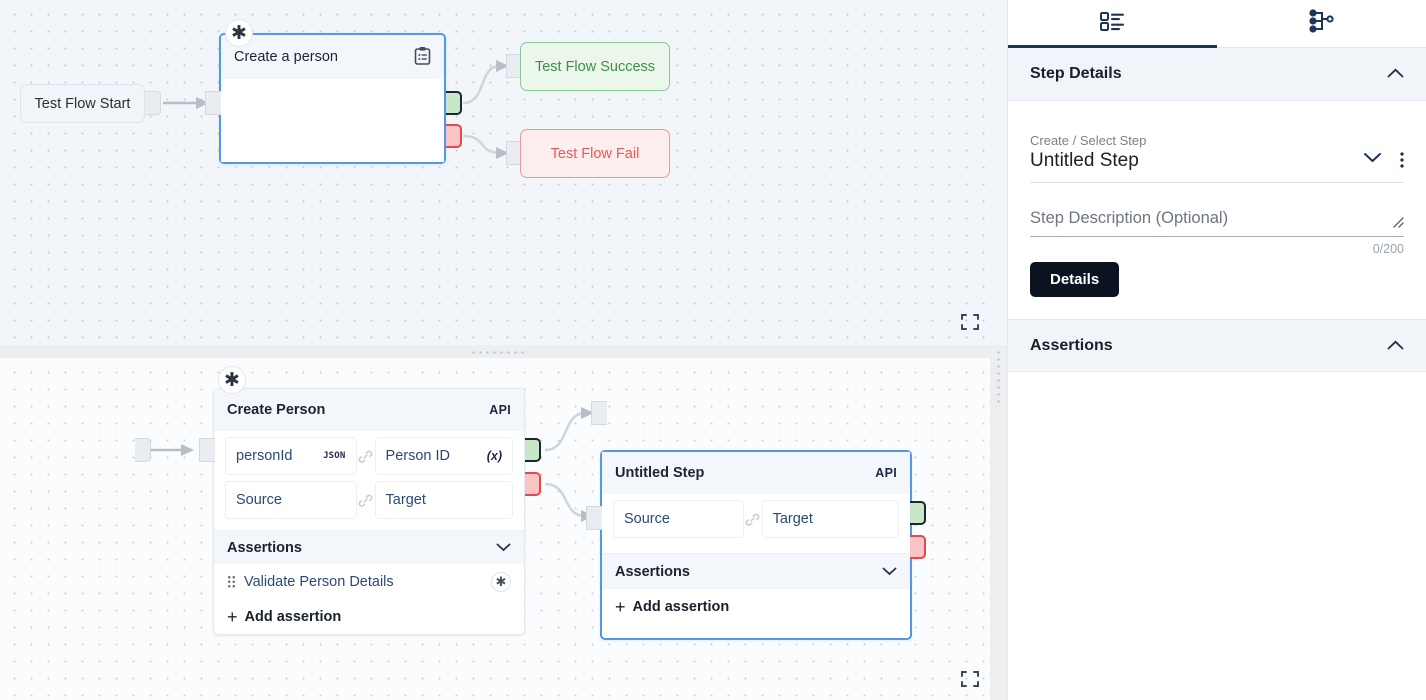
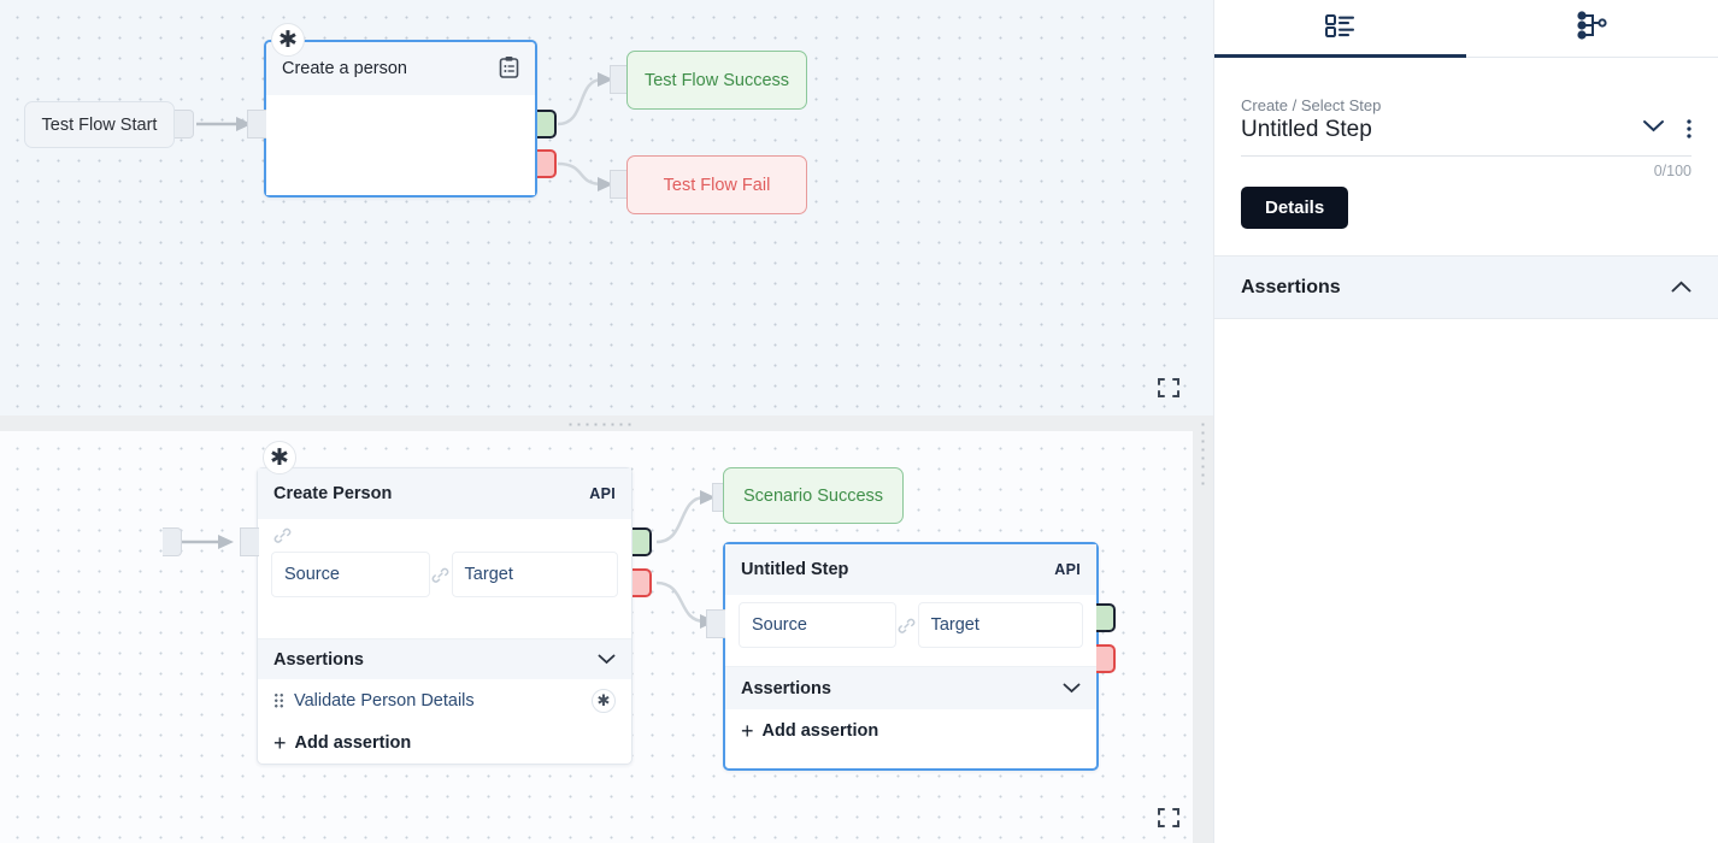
  Test Flow Start
  ✱
  Create a person
  Test Flow Success
  Test Flow Fail
  ✱
  Create Person
  API
- personId
- JSON
- Person ID
- (x)
  Source
  Target
  Assertions
  Validate Person Details
  ✱
  +
  Add assertion
+ Scenario Success
  Untitled Step
  API
  Source
  Target
  Assertions
  +
  Add assertion
- Step Details
  Create / Select Step
  Untitled Step
- Step Description (Optional)
- 0/200
+ 0/100
  Details
  Assertions
